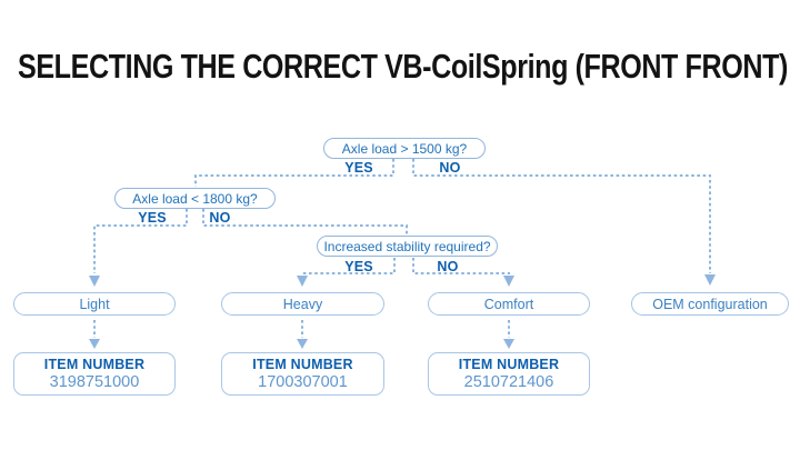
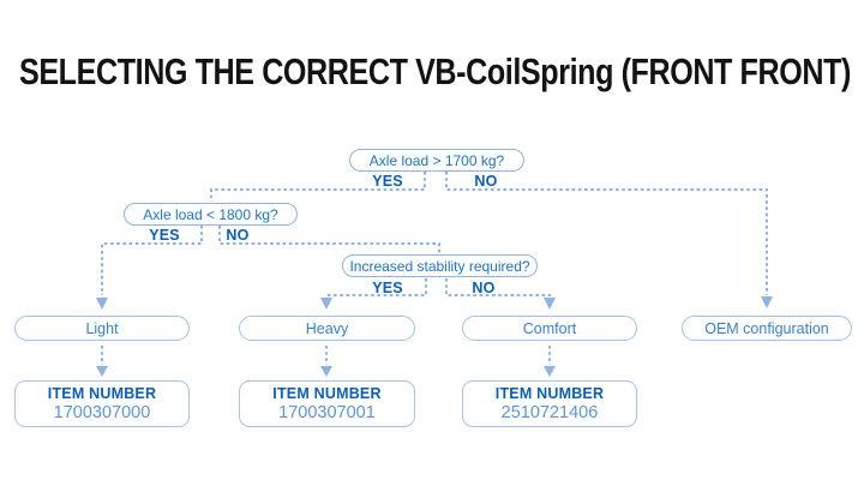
  SELECTING THE CORRECT VB-CoilSpring (FRONT FRONT)
- Axle load > 1500 kg?
+ Axle load > 1700 kg?
  YES
  NO
  Axle load < 1800 kg?
  YES
  NO
  Increased stability required?
  YES
  NO
  Light
  Heavy
  Comfort
  OEM configuration
  ITEM NUMBER
- 3198751000
+ 1700307000
  ITEM NUMBER
  1700307001
  ITEM NUMBER
  2510721406
